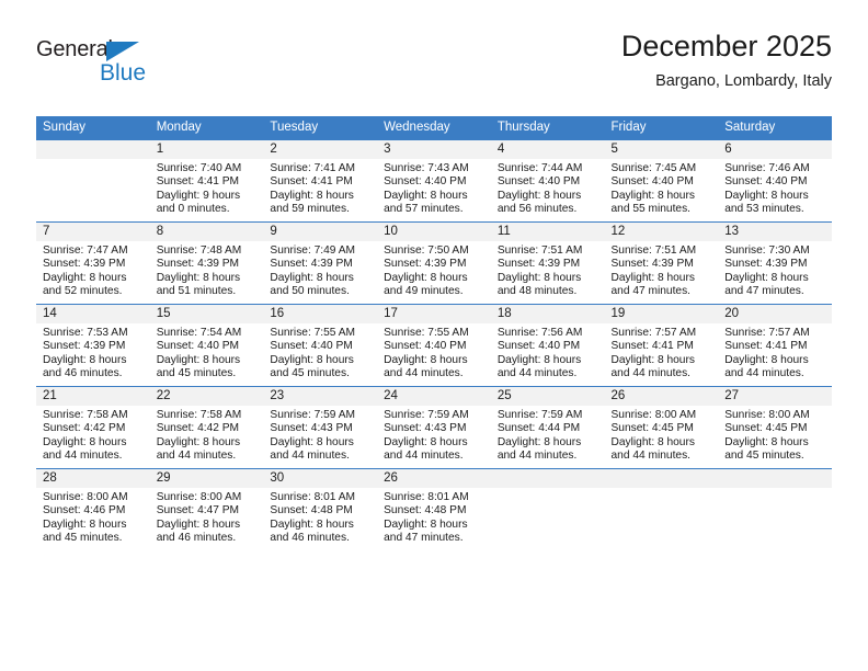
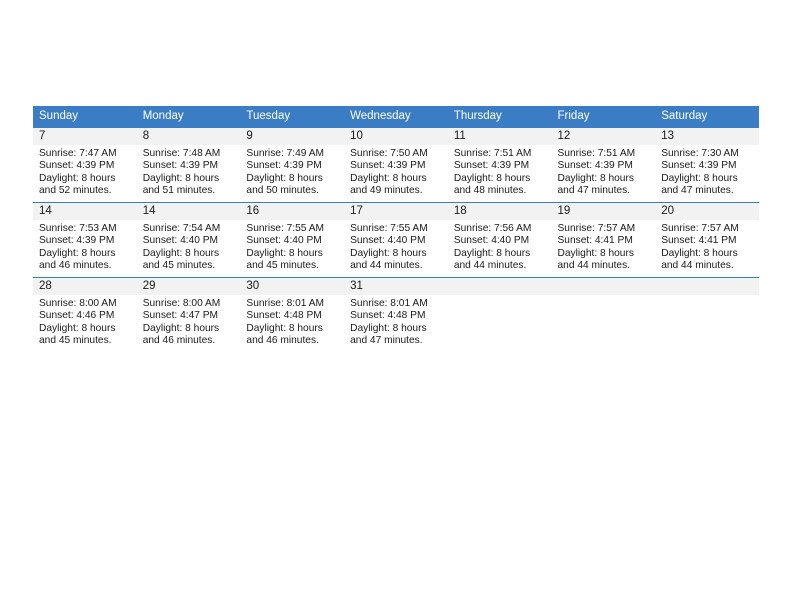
- General
- Blue
- December 2025
- Bargano, Lombardy, Italy
  Sunday	Monday	Tuesday	Wednesday	Thursday	Friday	Saturday
- 	1 Sunrise: 7:40 AM Sunset: 4:41 PM Daylight: 9 hours and 0 minutes.	2 Sunrise: 7:41 AM Sunset: 4:41 PM Daylight: 8 hours and 59 minutes.	3 Sunrise: 7:43 AM Sunset: 4:40 PM Daylight: 8 hours and 57 minutes.	4 Sunrise: 7:44 AM Sunset: 4:40 PM Daylight: 8 hours and 56 minutes.	5 Sunrise: 7:45 AM Sunset: 4:40 PM Daylight: 8 hours and 55 minutes.	6 Sunrise: 7:46 AM Sunset: 4:40 PM Daylight: 8 hours and 53 minutes.
  7 Sunrise: 7:47 AM Sunset: 4:39 PM Daylight: 8 hours and 52 minutes.	8 Sunrise: 7:48 AM Sunset: 4:39 PM Daylight: 8 hours and 51 minutes.	9 Sunrise: 7:49 AM Sunset: 4:39 PM Daylight: 8 hours and 50 minutes.	10 Sunrise: 7:50 AM Sunset: 4:39 PM Daylight: 8 hours and 49 minutes.	11 Sunrise: 7:51 AM Sunset: 4:39 PM Daylight: 8 hours and 48 minutes.	12 Sunrise: 7:51 AM Sunset: 4:39 PM Daylight: 8 hours and 47 minutes.	13 Sunrise: 7:30 AM Sunset: 4:39 PM Daylight: 8 hours and 47 minutes.
- 14 Sunrise: 7:53 AM Sunset: 4:39 PM Daylight: 8 hours and 46 minutes.	15 Sunrise: 7:54 AM Sunset: 4:40 PM Daylight: 8 hours and 45 minutes.	16 Sunrise: 7:55 AM Sunset: 4:40 PM Daylight: 8 hours and 45 minutes.	17 Sunrise: 7:55 AM Sunset: 4:40 PM Daylight: 8 hours and 44 minutes.	18 Sunrise: 7:56 AM Sunset: 4:40 PM Daylight: 8 hours and 44 minutes.	19 Sunrise: 7:57 AM Sunset: 4:41 PM Daylight: 8 hours and 44 minutes.	20 Sunrise: 7:57 AM Sunset: 4:41 PM Daylight: 8 hours and 44 minutes.
+ 14 Sunrise: 7:53 AM Sunset: 4:39 PM Daylight: 8 hours and 46 minutes.	14 Sunrise: 7:54 AM Sunset: 4:40 PM Daylight: 8 hours and 45 minutes.	16 Sunrise: 7:55 AM Sunset: 4:40 PM Daylight: 8 hours and 45 minutes.	17 Sunrise: 7:55 AM Sunset: 4:40 PM Daylight: 8 hours and 44 minutes.	18 Sunrise: 7:56 AM Sunset: 4:40 PM Daylight: 8 hours and 44 minutes.	19 Sunrise: 7:57 AM Sunset: 4:41 PM Daylight: 8 hours and 44 minutes.	20 Sunrise: 7:57 AM Sunset: 4:41 PM Daylight: 8 hours and 44 minutes.
- 21 Sunrise: 7:58 AM Sunset: 4:42 PM Daylight: 8 hours and 44 minutes.	22 Sunrise: 7:58 AM Sunset: 4:42 PM Daylight: 8 hours and 44 minutes.	23 Sunrise: 7:59 AM Sunset: 4:43 PM Daylight: 8 hours and 44 minutes.	24 Sunrise: 7:59 AM Sunset: 4:43 PM Daylight: 8 hours and 44 minutes.	25 Sunrise: 7:59 AM Sunset: 4:44 PM Daylight: 8 hours and 44 minutes.	26 Sunrise: 8:00 AM Sunset: 4:45 PM Daylight: 8 hours and 44 minutes.	27 Sunrise: 8:00 AM Sunset: 4:45 PM Daylight: 8 hours and 45 minutes.
- 28 Sunrise: 8:00 AM Sunset: 4:46 PM Daylight: 8 hours and 45 minutes.	29 Sunrise: 8:00 AM Sunset: 4:47 PM Daylight: 8 hours and 46 minutes.	30 Sunrise: 8:01 AM Sunset: 4:48 PM Daylight: 8 hours and 46 minutes.	26 Sunrise: 8:01 AM Sunset: 4:48 PM Daylight: 8 hours and 47 minutes.
+ 28 Sunrise: 8:00 AM Sunset: 4:46 PM Daylight: 8 hours and 45 minutes.	29 Sunrise: 8:00 AM Sunset: 4:47 PM Daylight: 8 hours and 46 minutes.	30 Sunrise: 8:01 AM Sunset: 4:48 PM Daylight: 8 hours and 46 minutes.	31 Sunrise: 8:01 AM Sunset: 4:48 PM Daylight: 8 hours and 47 minutes.
